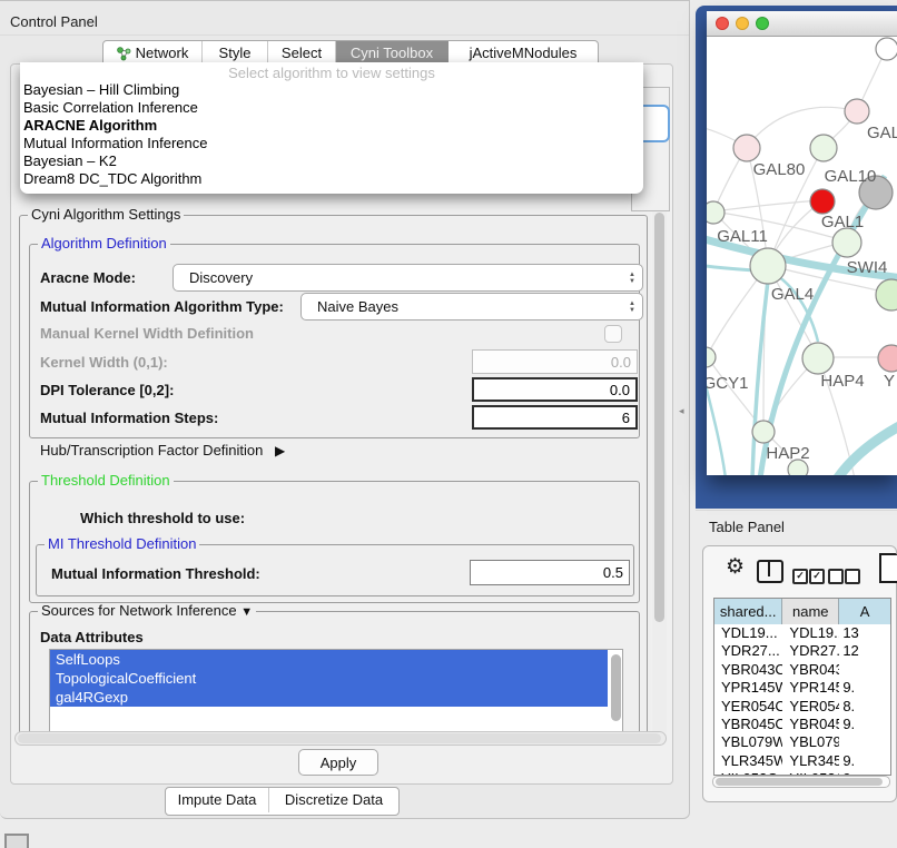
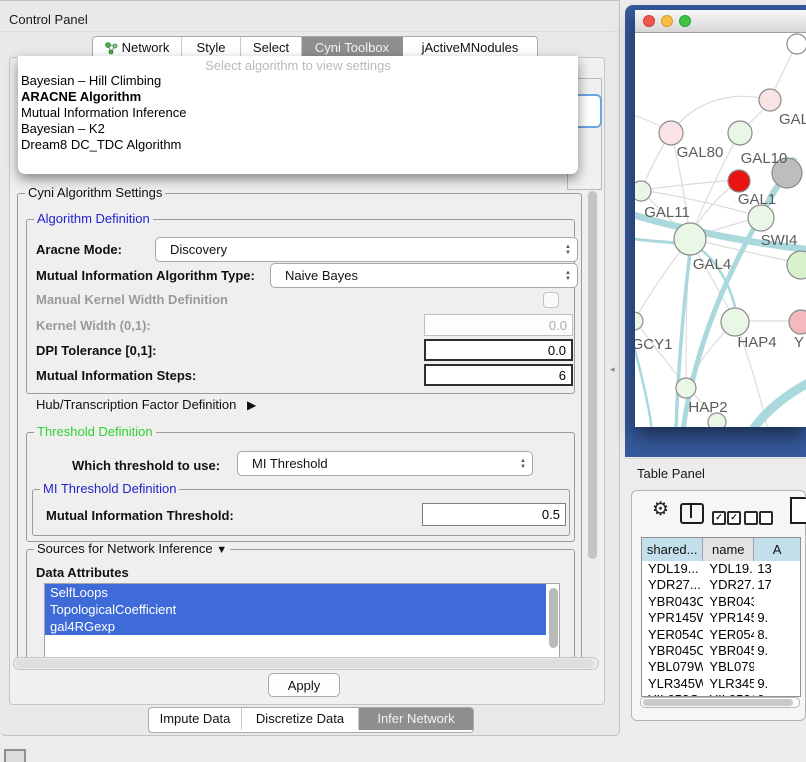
  Control Panel
  Network
  Style
  Select
  Cyni Toolbox
  jActiveMNodules
  Select algorithm to view settings
  Bayesian – Hill Climbing
- Basic Correlation Inference
  ARACNE Algorithm
  Mutual Information Inference
  Bayesian – K2
  Dream8 DC_TDC Algorithm
  Cyni Algorithm Settings
  Algorithm Definition
  Aracne Mode:
  Discovery
  Mutual Information Algorithm Type:
  Naive Bayes
  Manual Kernel Width Definition
  Kernel Width (0,1):
  0.0
- DPI Tolerance [0,2]:
+ DPI Tolerance [0,1]:
  0.0
  Mutual Information Steps:
  6
  Hub/Transcription Factor Definition ▶
  Threshold Definition
  Which threshold to use:
+ MI Threshold
  MI Threshold Definition
  Mutual Information Threshold:
  0.5
  Sources for Network Inference ▼
  Data Attributes
  SelfLoops
  TopologicalCoefficient
  gal4RGexp
  Apply
  Impute Data
  Discretize Data
+ Infer Network
  ◂
  GAL80
  GAL10
  GAL1
  GAL11
  SWI4
  GAL4
  GCY1
  HAP4
  HAP2
  GAL
  Y
  Table Panel
  ⚙
  ✓
  ✓
  shared...
  name
  A
  YDL19...
  YDL19.
  13
  YDR27...
  YDR27.
- 12
+ 17
  YBR043C
  YBR043
  YPR145W
  YPR145
  9.
  YER054C
  YER054
  8.
  YBR045C
  YBR045
  9.
  YBL079W
  YBL079
  YLR345W
  YLR345
  9.
